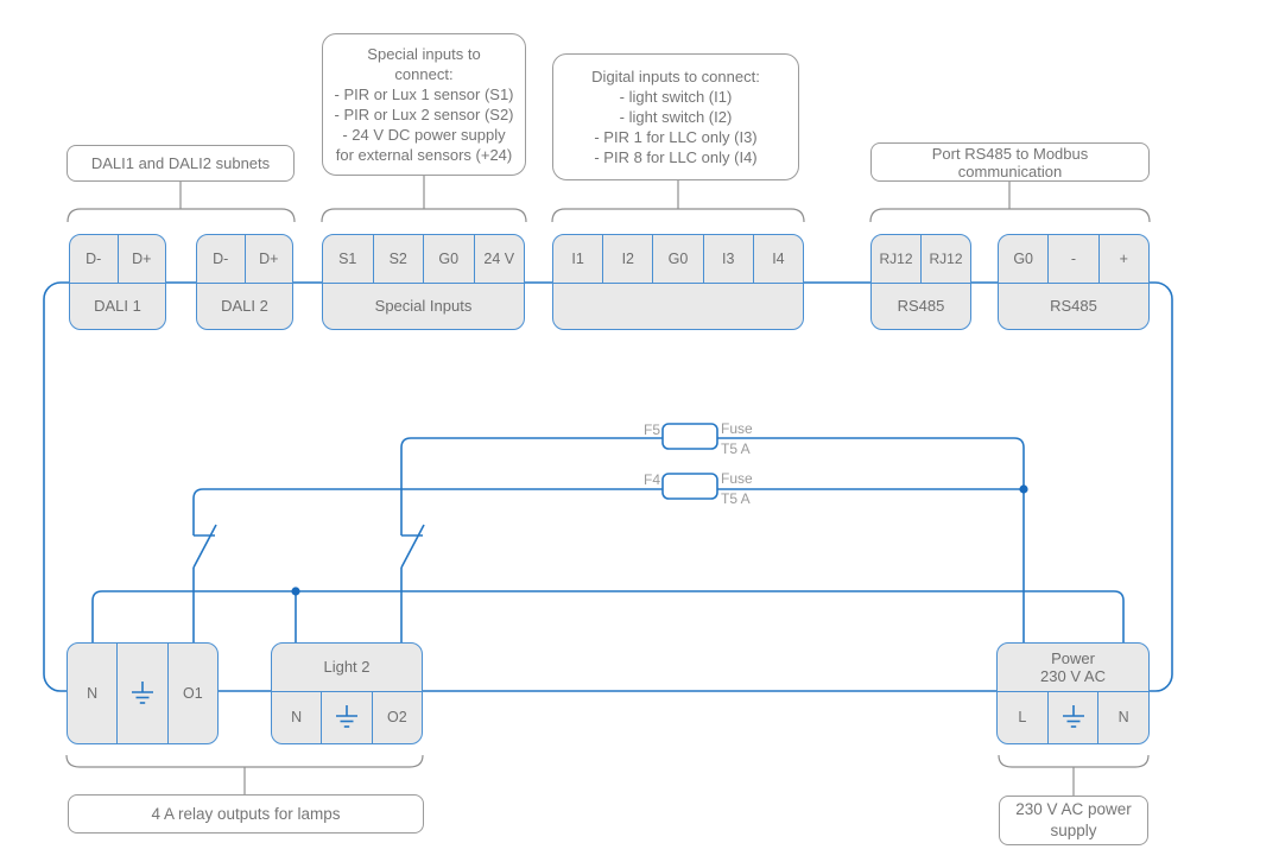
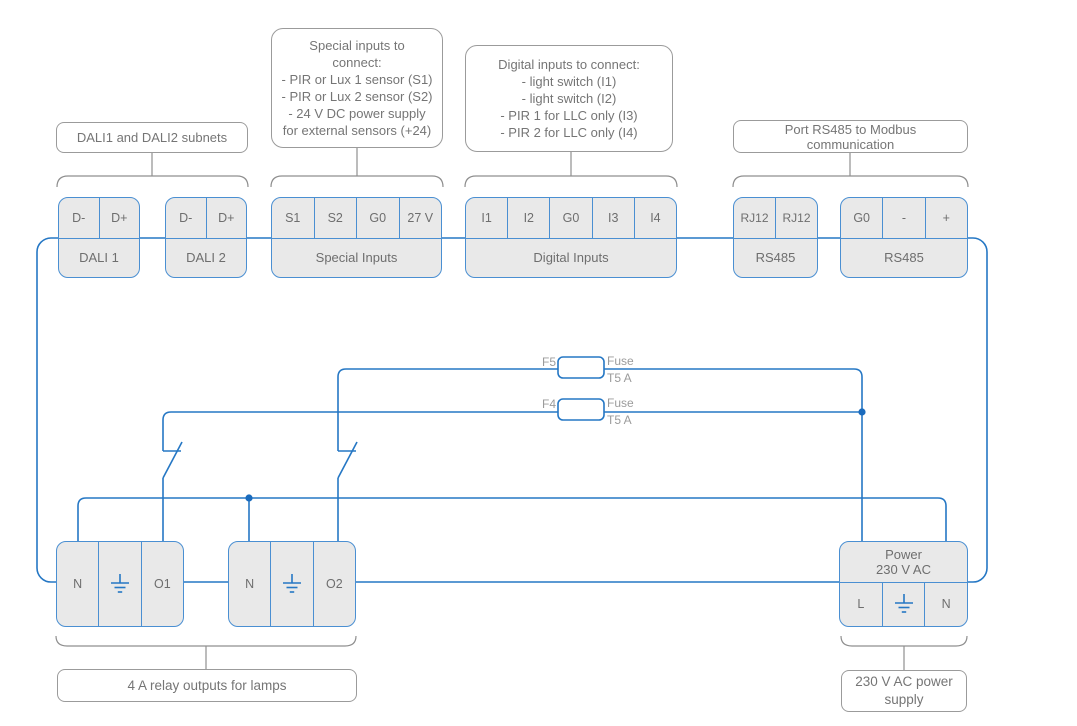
  DALI1 and DALI2 subnets
  Special inputs to
  connect:
  - PIR or Lux 1 sensor (S1)
  - PIR or Lux 2 sensor (S2)
  - 24 V DC power supply
  for external sensors (+24)
  Digital inputs to connect:
  - light switch (I1)
  - light switch (I2)
  - PIR 1 for LLC only (I3)
- - PIR 8 for LLC only (I4)
+ - PIR 2 for LLC only (I4)
  Port RS485 to Modbus communication
  4 A relay outputs for lamps
  230 V AC power supply
  D-
  D+
  DALI 1
  D-
  D+
  DALI 2
  S1
  S2
  G0
- 24 V
+ 27 V
  Special Inputs
  I1
  I2
  G0
  I3
  I4
+ Digital Inputs
  RJ12
  RJ12
  RS485
  G0
  -
  +
  RS485
  N
  O1
- Light 2
  N
  O2
  Power
  230 V AC
  L
  N
  F5
  Fuse
  T5 A
  F4
  Fuse
  T5 A
